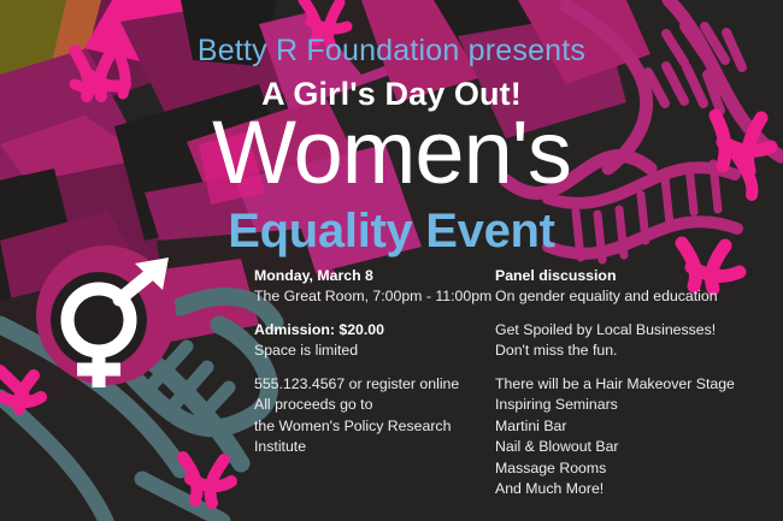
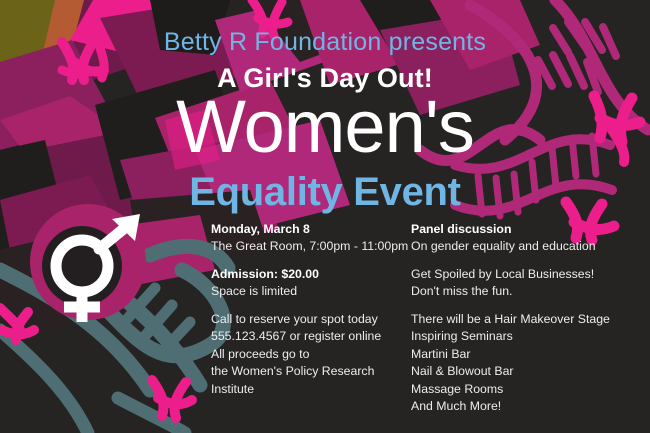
  Betty R Foundation presents
  A Girl's Day Out!
  Women's
  Equality Event
  Monday, March 8
  The Great Room, 7:00pm - 11:00pm
  Admission: $20.00
  Space is limited
+ Call to reserve your spot today
  555.123.4567 or register online
  All proceeds go to
  the Women's Policy Research Institute
  Panel discussion
  On gender equality and education
  Get Spoiled by Local Businesses!
  Don't miss the fun.
  There will be a Hair Makeover Stage
  Inspiring Seminars
  Martini Bar
  Nail & Blowout Bar
  Massage Rooms
  And Much More!
